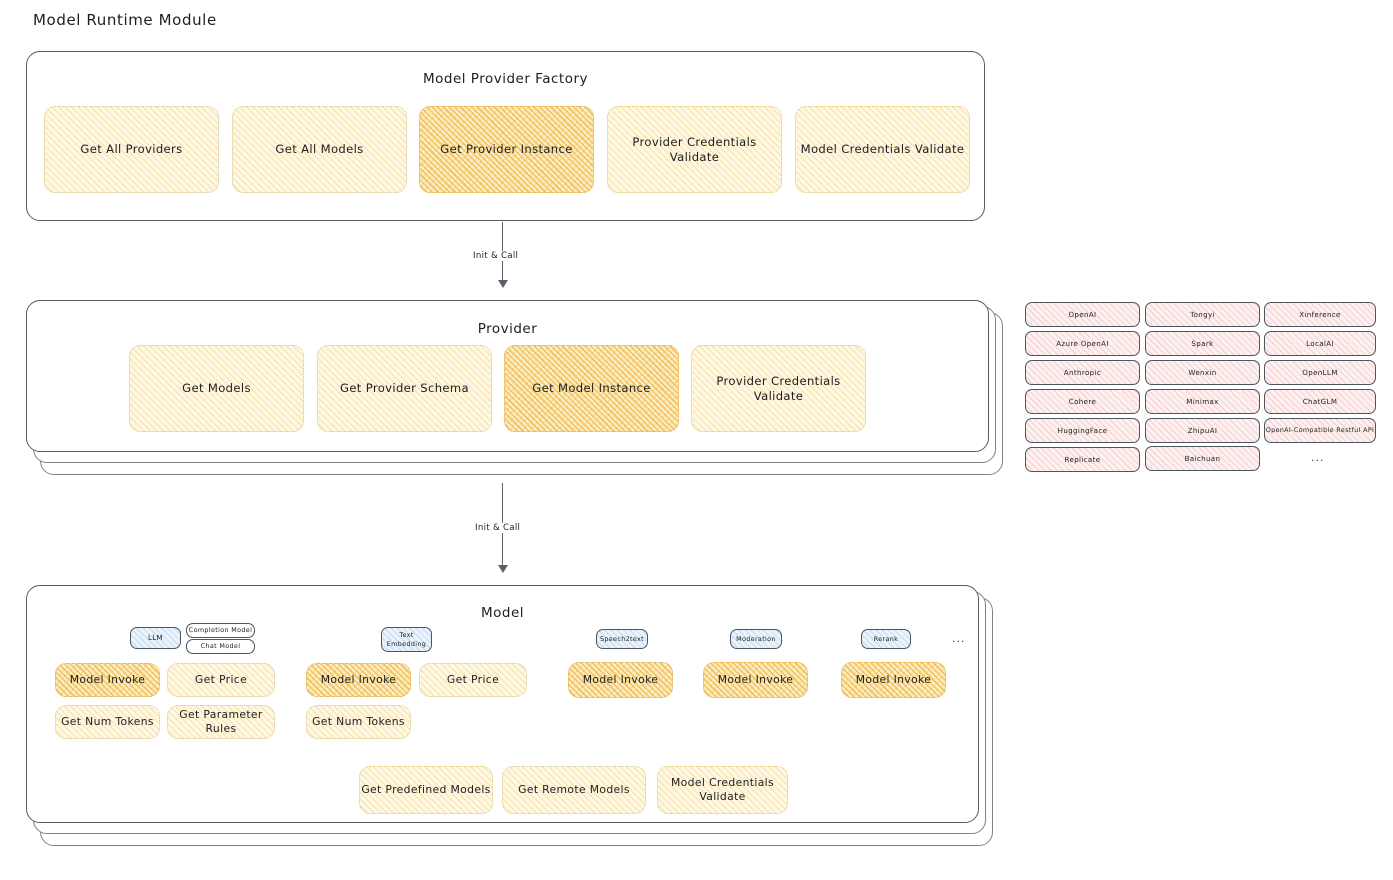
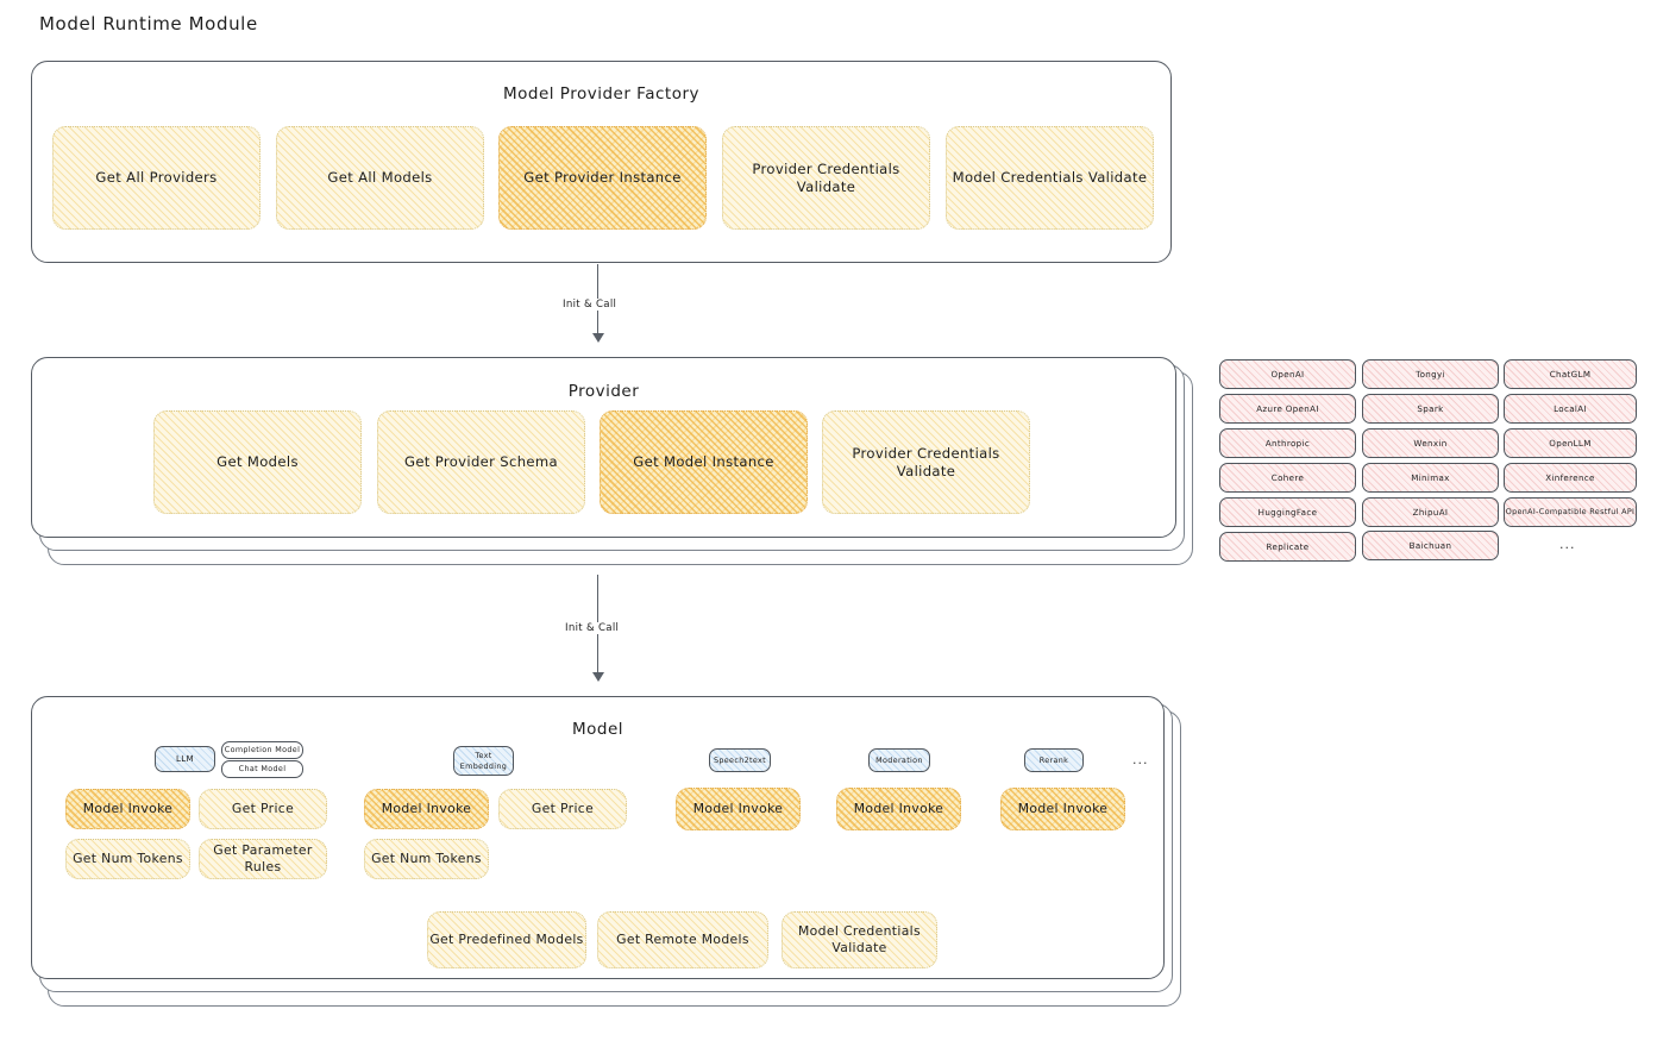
  Model Runtime Module
  Model Provider Factory
  Get All Providers
  Get All Models
  Get Provider Instance
  Provider Credentials Validate
  Model Credentials Validate
  Init & Call
  Provider
  Get Models
  Get Provider Schema
  Get Model Instance
  Provider Credentials Validate
  OpenAI
  Azure OpenAI
  Anthropic
  Cohere
  HuggingFace
  Replicate
  Tongyi
  Spark
  Wenxin
  Minimax
  ZhipuAI
  Baichuan
- Xinference
+ ChatGLM
  LocalAI
  OpenLLM
- ChatGLM
+ Xinference
  OpenAI-Compatible Restful API
  ...
  Init & Call
  Model
  LLM
  Completion Model
  Chat Model
  Model Invoke
  Get Price
  Get Num Tokens
  Get Parameter Rules
  Text Embedding
  Model Invoke
  Get Price
  Get Num Tokens
  Speech2text
  Model Invoke
  Moderation
  Model Invoke
  Rerank
  Model Invoke
  ...
  Get Predefined Models
  Get Remote Models
  Model Credentials Validate
